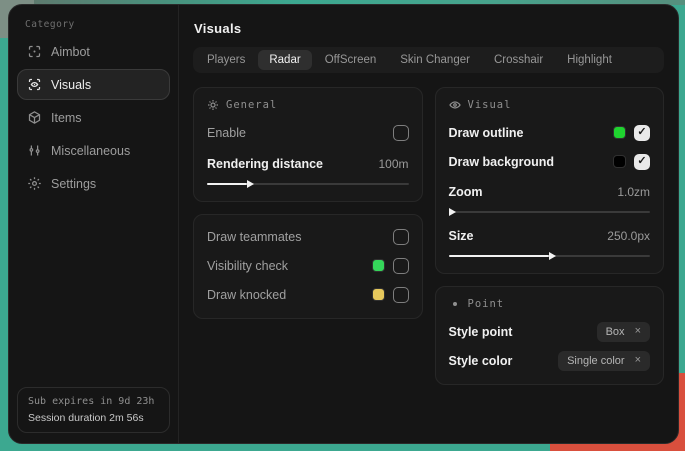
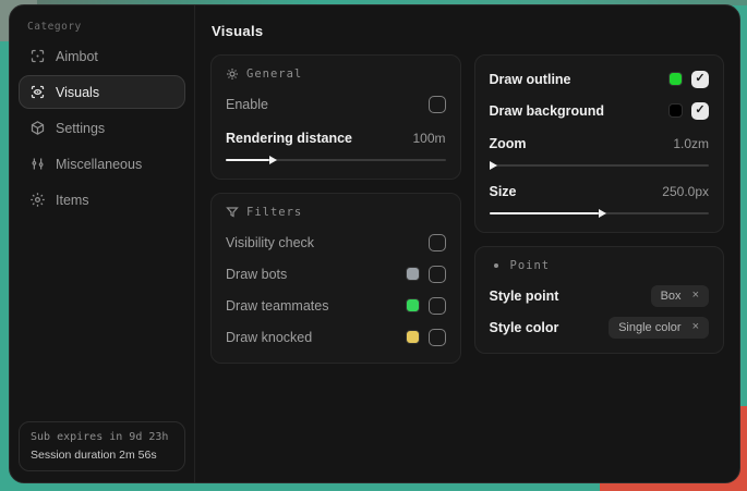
  Category
  Aimbot
  Visuals
- Items
+ Settings
  Miscellaneous
- Settings
+ Items
  Sub expires in 9d 23h
  Session duration 2m 56s
  Visuals
- Players
- Radar
- OffScreen
- Skin Changer
- Crosshair
- Highlight
  General
  Enable
  Rendering distance
  100m
+ Filters
- Draw teammates
+ Visibility check
+ Draw bots
- Visibility check
+ Draw teammates
  Draw knocked
- Visual
  Draw outline
  ✓
  Draw background
  ✓
  Zoom
  1.0zm
  Size
  250.0px
  Point
  Style point
  Box
  ×
  Style color
  Single color
  ×
